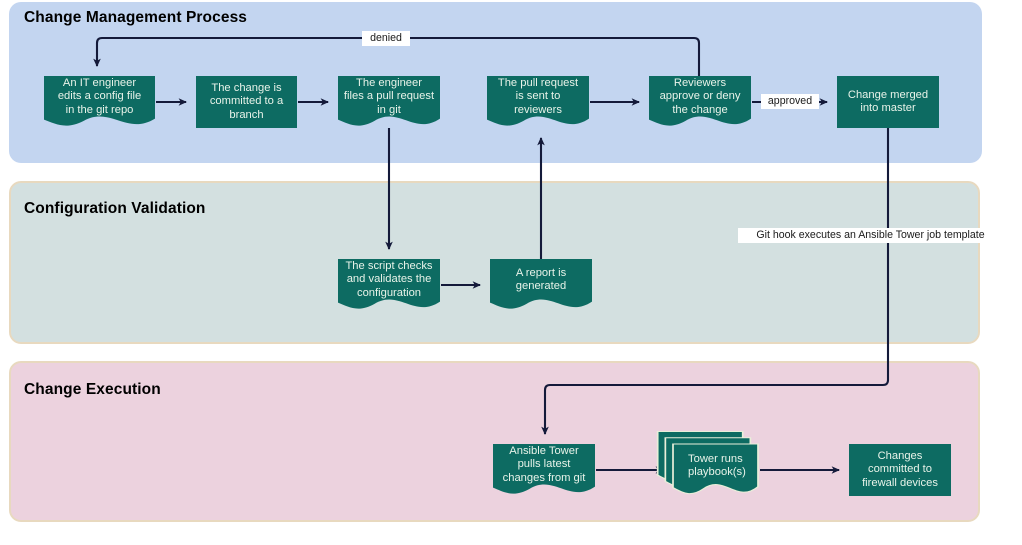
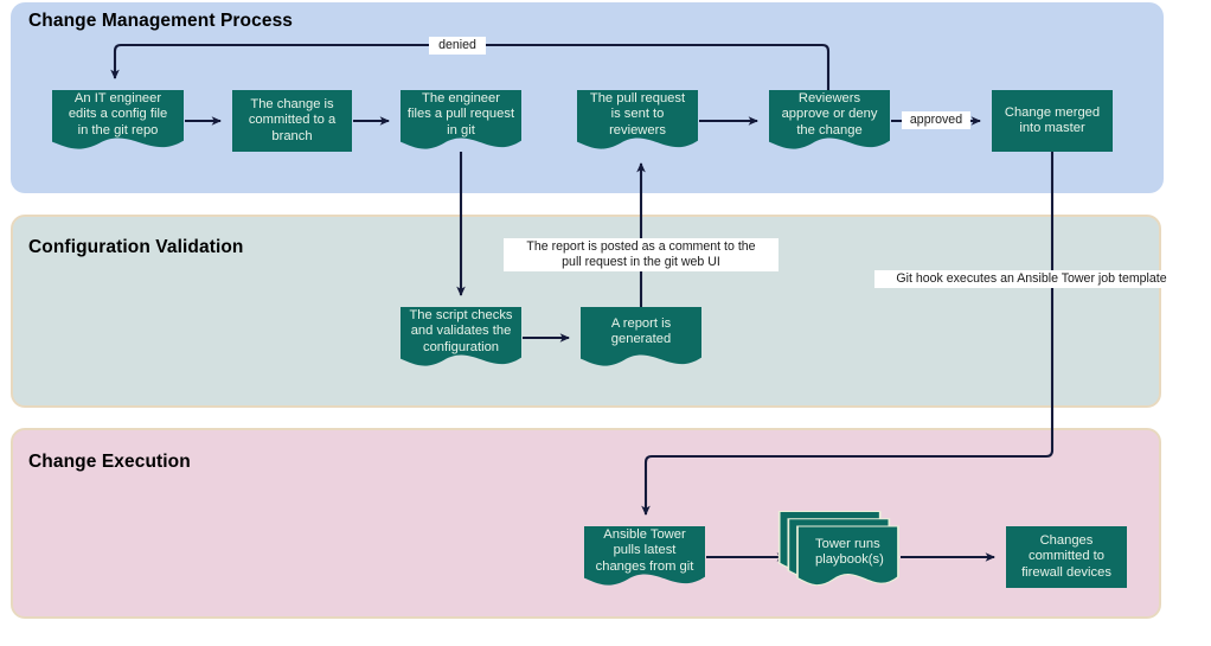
  Change Management Process
  Configuration Validation
  Change Execution
  An IT engineer
  edits a config file
  in the git repo
  The change is
  committed to a
  branch
  The engineer
  files a pull request
  in git
  The pull request
  is sent to
  reviewers
  Reviewers
  approve or deny
  the change
  Change merged
  into master
  The script checks
  and validates the
  configuration
  A report is
  generated
  Ansible Tower
  pulls latest
  changes from git
  Tower runs
  playbook(s)
  Changes
  committed to
  firewall devices
  denied
  approved
+ The report is posted as a comment to the
+ pull request in the git web UI
  Git hook executes an Ansible Tower job template
